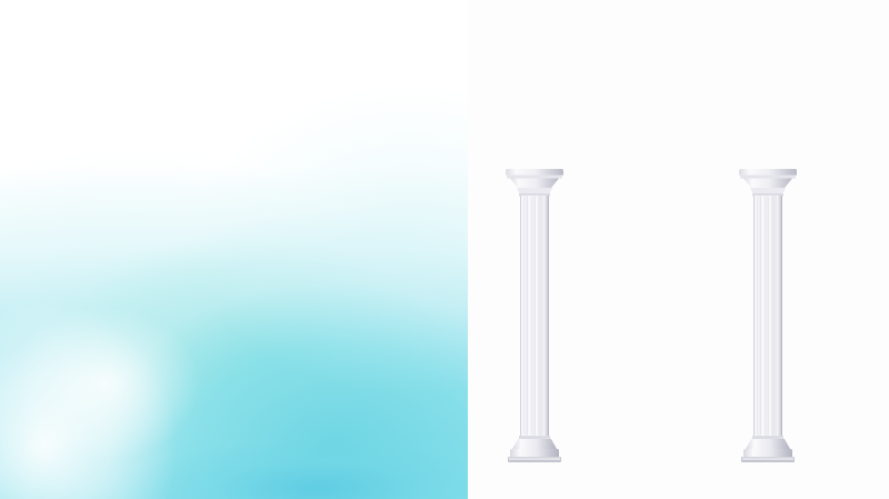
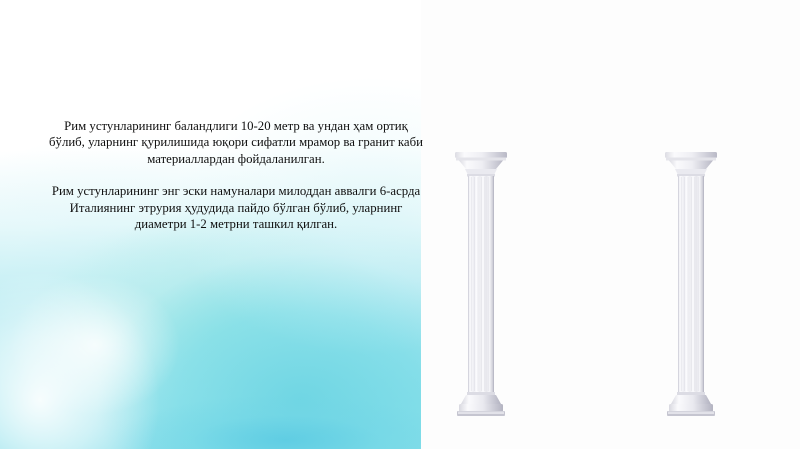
+ Рим устунларининг баландлиги 10-20 метр ва ундан ҳам ортиқ бўлиб, уларнинг қурилишида юқори сифатли мрамор ва гранит каби материаллардан фойдаланилган.
+ Рим устунларининг энг эски намуналари милоддан аввалги 6-асрда Италиянинг этрурия ҳудудида пайдо бўлган бўлиб, уларнинг диаметри 1-2 метрни ташкил қилган.
